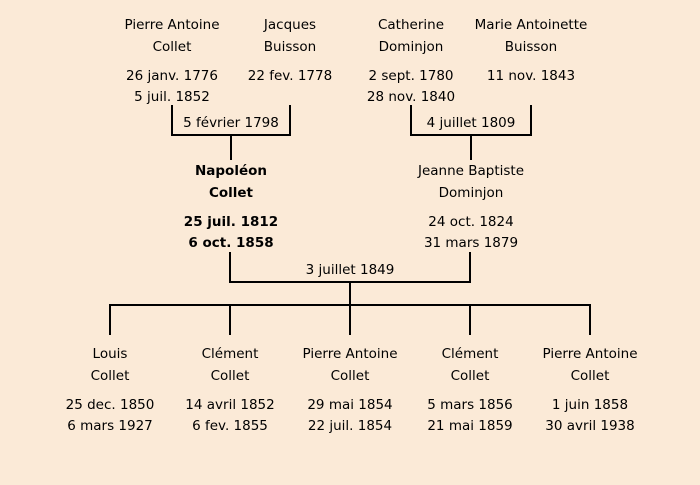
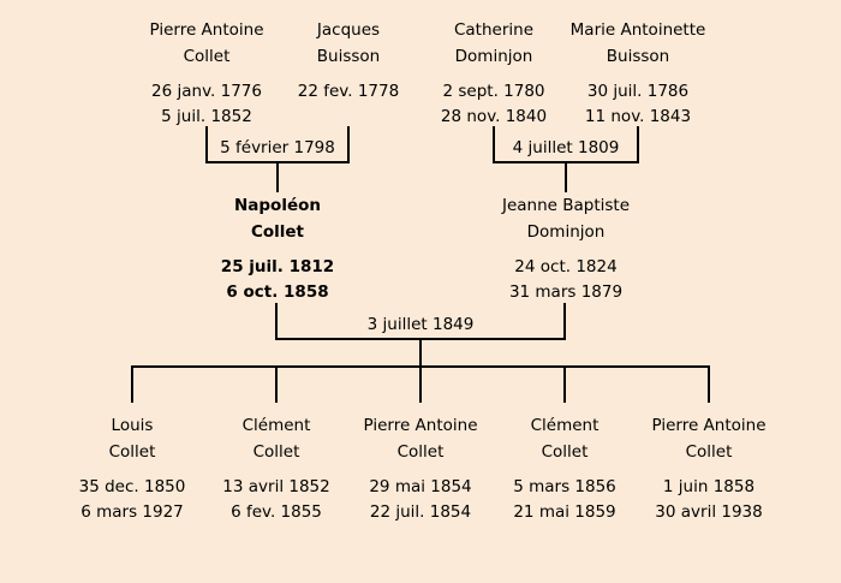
  Pierre Antoine
  Collet
  26 janv. 1776
  5 juil. 1852
  Jacques
  Buisson
  22 fev. 1778
  Catherine
  Dominjon
  2 sept. 1780
  28 nov. 1840
  Marie Antoinette
  Buisson
+ 30 juil. 1786
  11 nov. 1843
  5 février 1798
  4 juillet 1809
  Napoléon
  Collet
  25 juil. 1812
  6 oct. 1858
  Jeanne Baptiste
  Dominjon
  24 oct. 1824
  31 mars 1879
  3 juillet 1849
  Louis
  Collet
- 25 dec. 1850
+ 35 dec. 1850
  6 mars 1927
  Clément
  Collet
- 14 avril 1852
+ 13 avril 1852
  6 fev. 1855
  Pierre Antoine
  Collet
  29 mai 1854
  22 juil. 1854
  Clément
  Collet
  5 mars 1856
  21 mai 1859
  Pierre Antoine
  Collet
  1 juin 1858
  30 avril 1938
